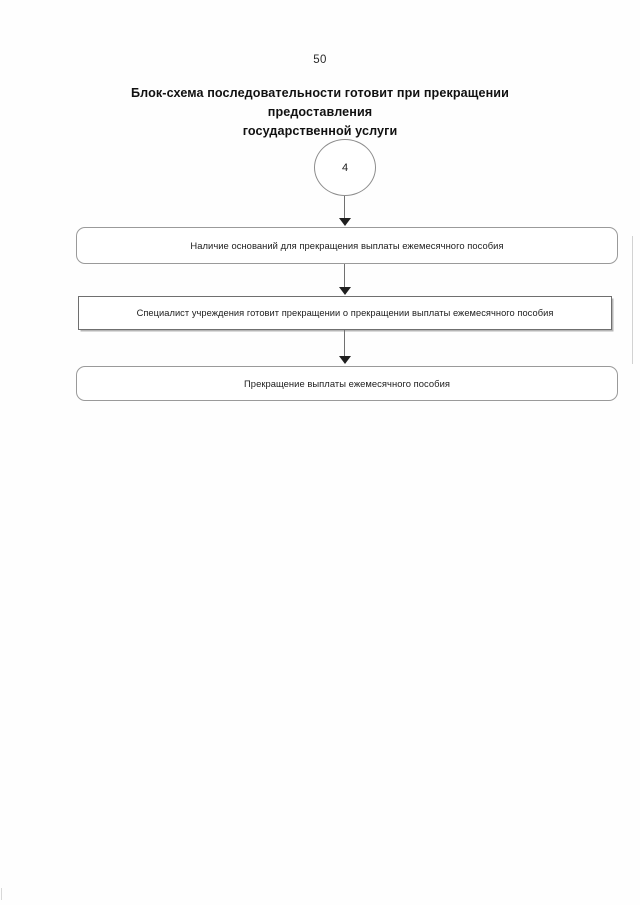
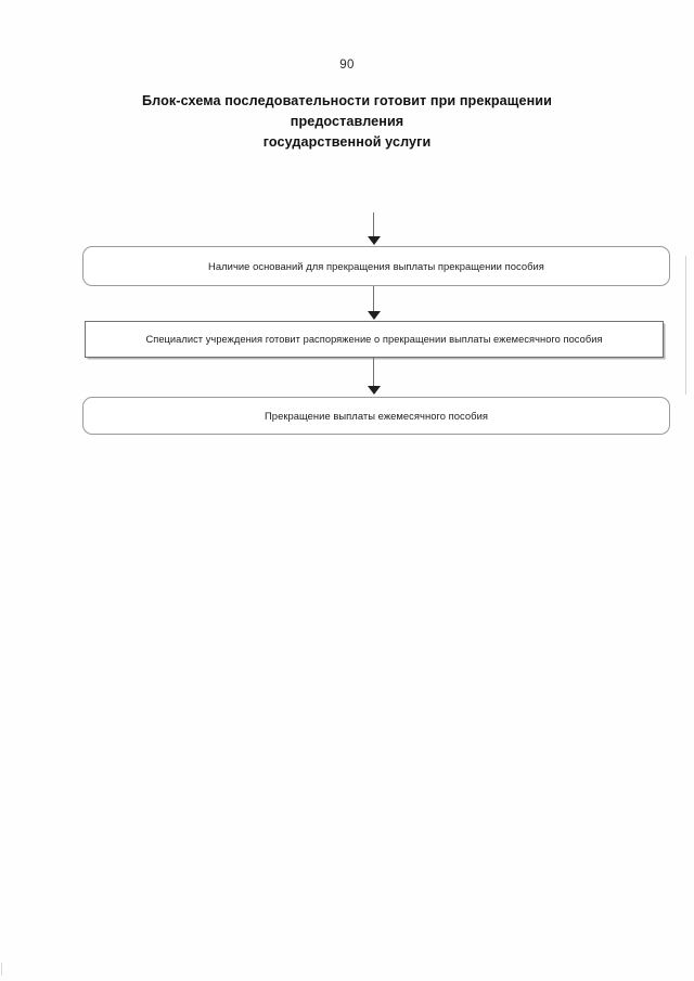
- 50
+ 90
  Блок-схема последовательности готовит при прекращении предоставления
  государственной услуги
- 4
- Наличие оснований для прекращения выплаты ежемесячного пособия
+ Наличие оснований для прекращения выплаты прекращении пособия
- Специалист учреждения готовит прекращении о прекращении выплаты ежемесячного пособия
+ Специалист учреждения готовит распоряжение о прекращении выплаты ежемесячного пособия
  Прекращение выплаты ежемесячного пособия
